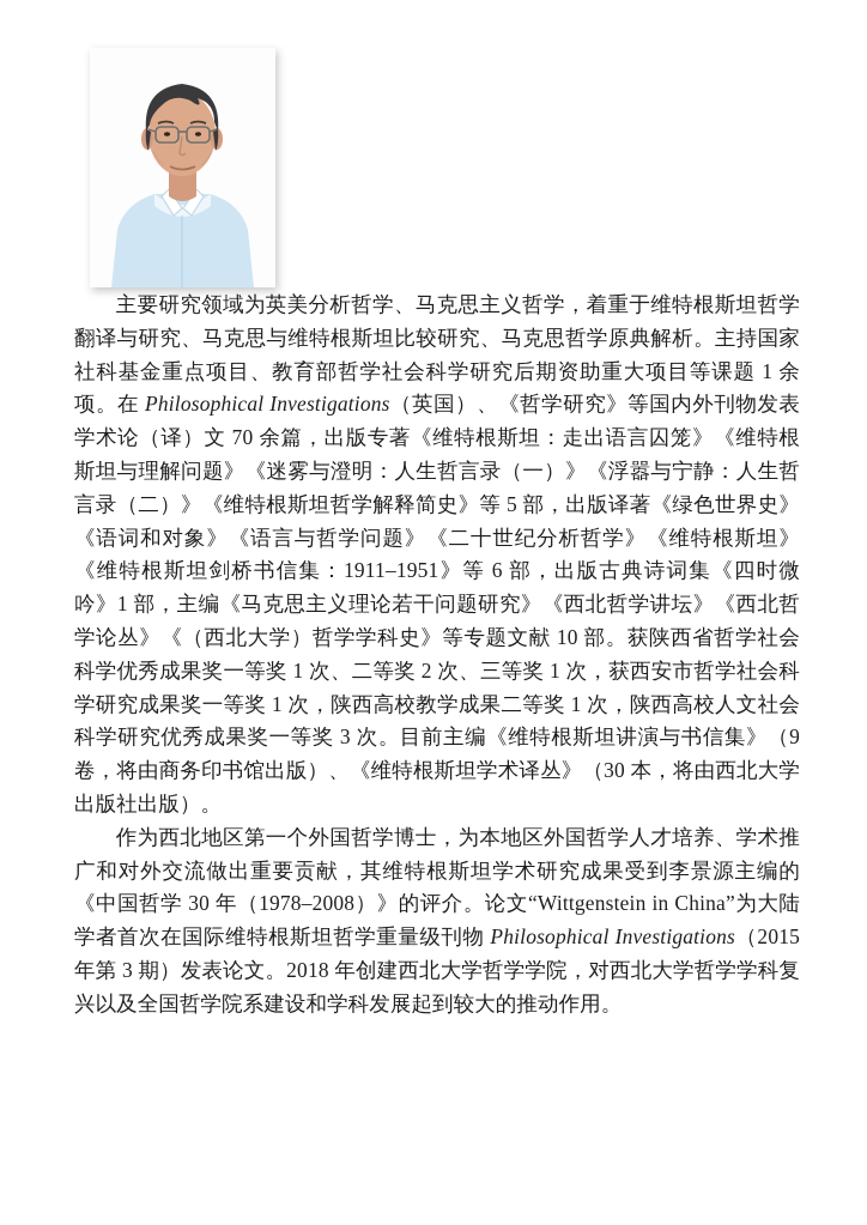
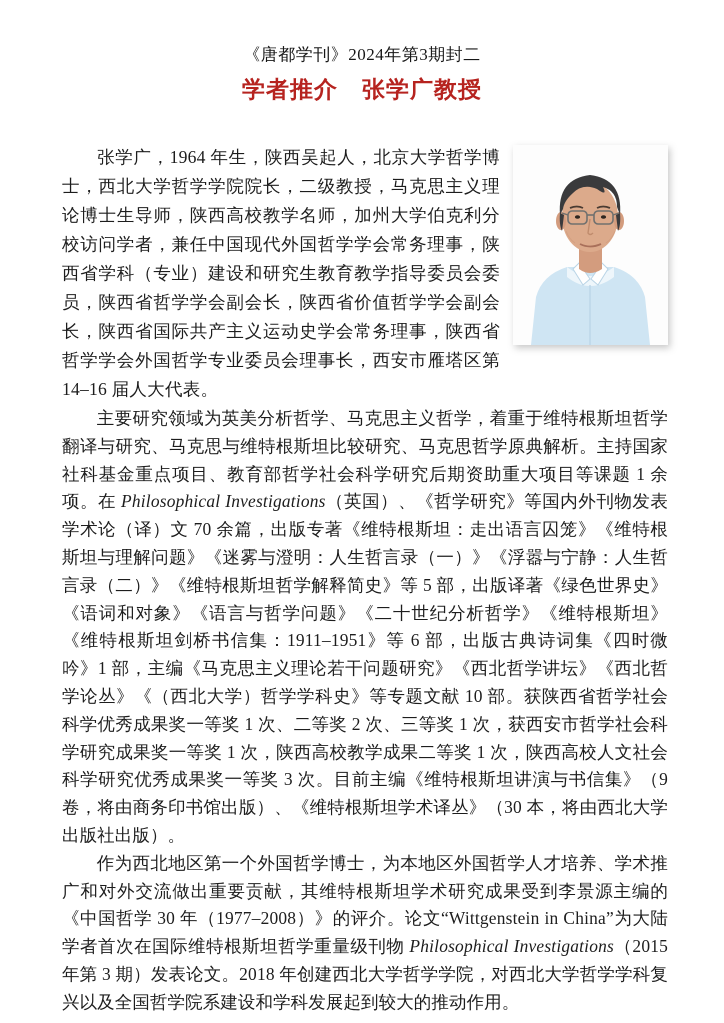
+ 《唐都学刊》2024年第3期封二
+ 学者推介 张学广教授
+ 张学广，1964 年生，陕西吴起人，北京大学哲学博士，西北大学哲学学院院长，二级教授，马克思主义理论博士生导师，陕西高校教学名师，加州大学伯克利分校访问学者，兼任中国现代外国哲学学会常务理事，陕西省学科（专业）建设和研究生教育教学指导委员会委员，陕西省哲学学会副会长，陕西省价值哲学学会副会长，陕西省国际共产主义运动史学会常务理事，陕西省哲学学会外国哲学专业委员会理事长，西安市雁塔区第 14–16 届人大代表。
  主要研究领域为英美分析哲学、马克思主义哲学，着重于维特根斯坦哲学翻译与研究、马克思与维特根斯坦比较研究、马克思哲学原典解析。主持国家社科基金重点项目、教育部哲学社会科学研究后期资助重大项目等课题 1 余项。在 Philosophical Investigations（英国）、《哲学研究》等国内外刊物发表学术论（译）文 70 余篇，出版专著《维特根斯坦：走出语言囚笼》《维特根斯坦与理解问题》《迷雾与澄明：人生哲言录（一）》《浮嚣与宁静：人生哲言录（二）》《维特根斯坦哲学解释简史》等 5 部，出版译著《绿色世界史》《语词和对象》《语言与哲学问题》《二十世纪分析哲学》《维特根斯坦》《维特根斯坦剑桥书信集：1911–1951》等 6 部，出版古典诗词集《四时微吟》1 部，主编《马克思主义理论若干问题研究》《西北哲学讲坛》《西北哲学论丛》《（西北大学）哲学学科史》等专题文献 10 部。获陕西省哲学社会科学优秀成果奖一等奖 1 次、二等奖 2 次、三等奖 1 次，获西安市哲学社会科学研究成果奖一等奖 1 次，陕西高校教学成果二等奖 1 次，陕西高校人文社会科学研究优秀成果奖一等奖 3 次。目前主编《维特根斯坦讲演与书信集》（9 卷，将由商务印书馆出版）、《维特根斯坦学术译丛》（30 本，将由西北大学出版社出版）。
- 作为西北地区第一个外国哲学博士，为本地区外国哲学人才培养、学术推广和对外交流做出重要贡献，其维特根斯坦学术研究成果受到李景源主编的《中国哲学 30 年（1978–2008）》的评介。论文“Wittgenstein in China”为大陆学者首次在国际维特根斯坦哲学重量级刊物 Philosophical Investigations（2015 年第 3 期）发表论文。2018 年创建西北大学哲学学院，对西北大学哲学学科复兴以及全国哲学院系建设和学科发展起到较大的推动作用。
+ 作为西北地区第一个外国哲学博士，为本地区外国哲学人才培养、学术推广和对外交流做出重要贡献，其维特根斯坦学术研究成果受到李景源主编的《中国哲学 30 年（1977–2008）》的评介。论文“Wittgenstein in China”为大陆学者首次在国际维特根斯坦哲学重量级刊物 Philosophical Investigations（2015 年第 3 期）发表论文。2018 年创建西北大学哲学学院，对西北大学哲学学科复兴以及全国哲学院系建设和学科发展起到较大的推动作用。
